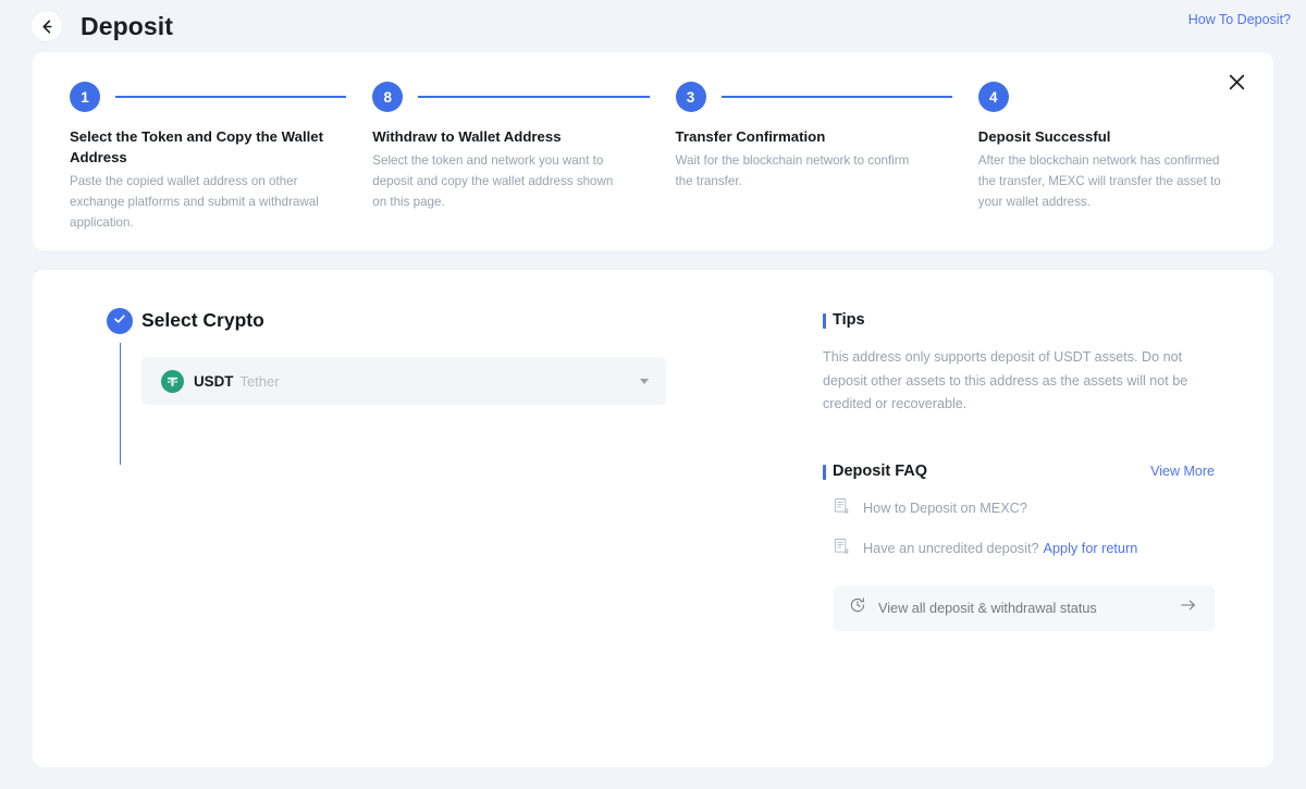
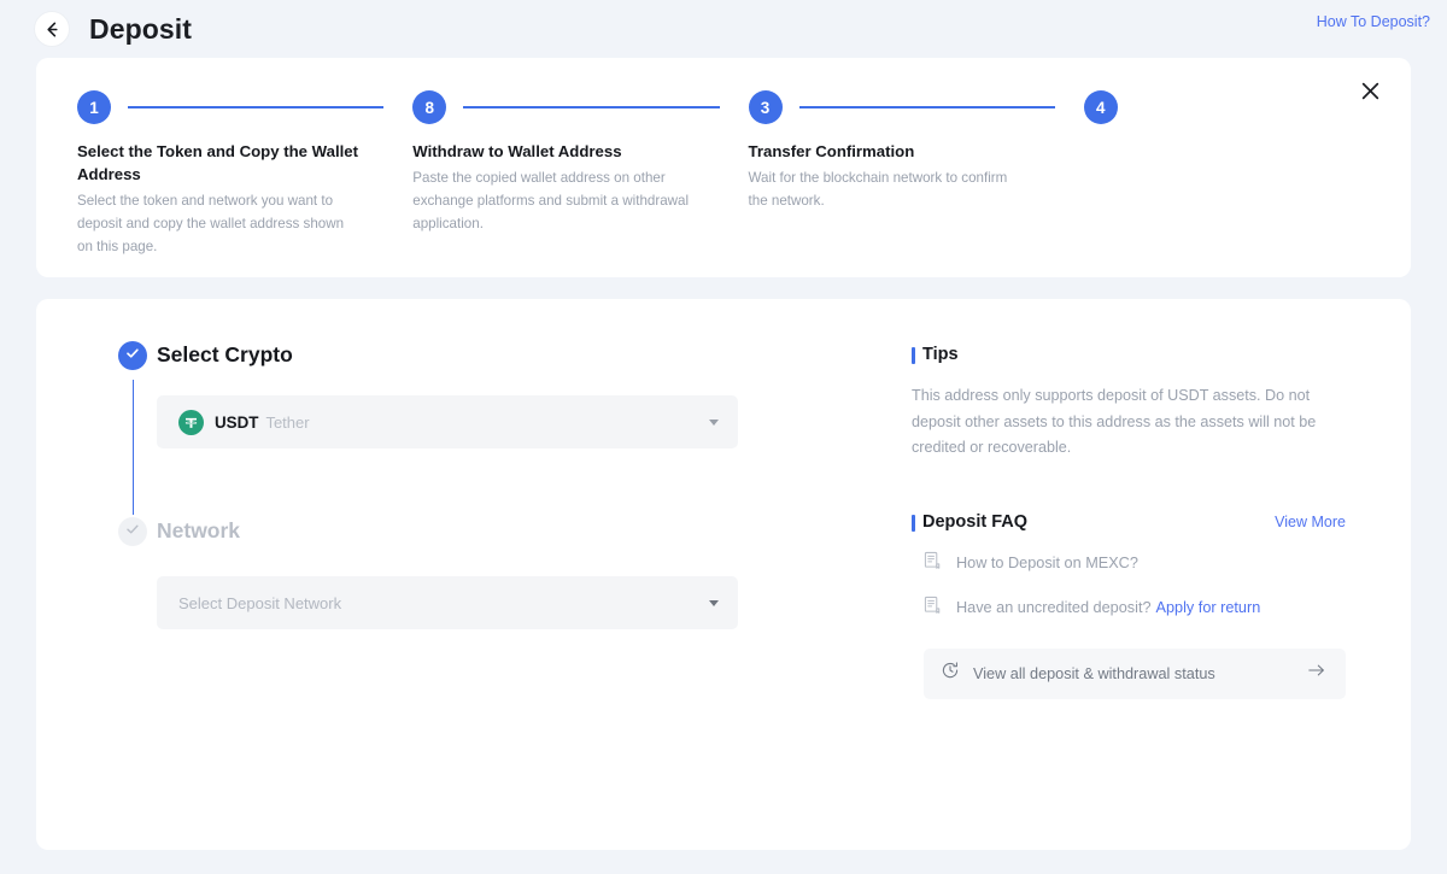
  Deposit
  How To Deposit?
  1
  Select the Token and Copy the Wallet Address
- Paste the copied wallet address on other exchange platforms and submit a withdrawal application.
+ Select the token and network you want to deposit and copy the wallet address shown on this page.
  8
  Withdraw to Wallet Address
- Select the token and network you want to deposit and copy the wallet address shown on this page.
+ Paste the copied wallet address on other exchange platforms and submit a withdrawal application.
  3
  Transfer Confirmation
- Wait for the blockchain network to confirm the transfer.
+ Wait for the blockchain network to confirm the network.
  4
- Deposit Successful
- After the blockchain network has confirmed the transfer, MEXC will transfer the asset to your wallet address.
  Select Crypto
  USDT
  Tether
+ Network
+ Select Deposit Network
  Tips
  This address only supports deposit of USDT assets. Do not deposit other assets to this address as the assets will not be credited or recoverable.
  Deposit FAQ
  View More
  How to Deposit on MEXC?
  Have an uncredited deposit?
  Apply for return
  View all deposit & withdrawal status
